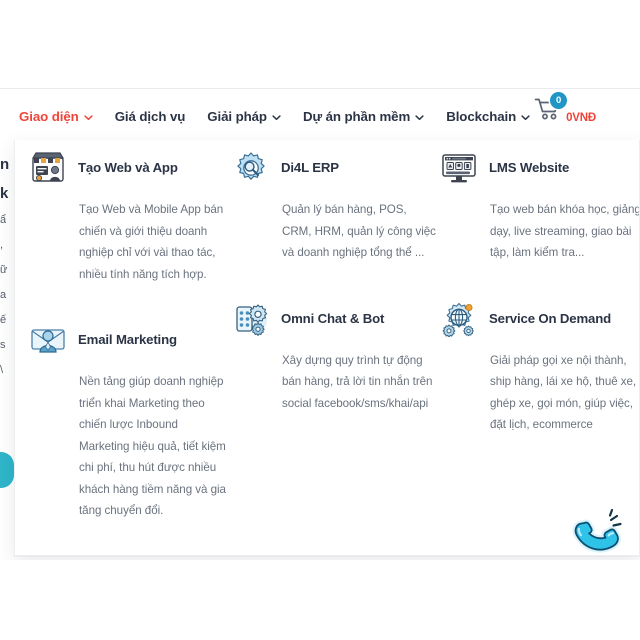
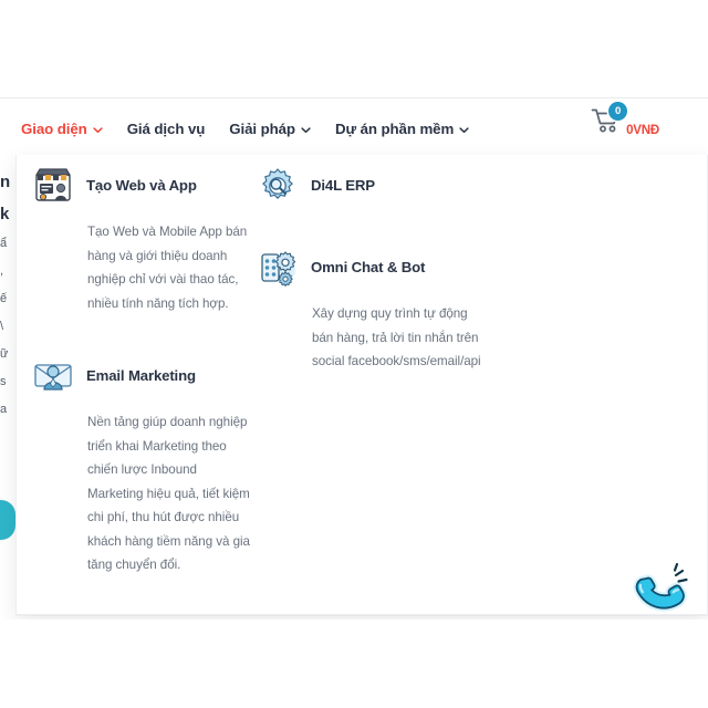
  n
  k
  ẩ
  ,
- ữ
+ ế
- a
+ \
- ế
+ ữ
  s
- \
+ a
  Giao diện
  Giá dịch vụ
  Giải pháp
  Dự án phần mềm
- Blockchain
  0
  0VNĐ
  Tạo Web và App
- Tạo Web và Mobile App bán chiến và giới thiệu doanh nghiệp chỉ với vài thao tác, nhiều tính năng tích hợp.
+ Tạo Web và Mobile App bán hàng và giới thiệu doanh nghiệp chỉ với vài thao tác, nhiều tính năng tích hợp.
  Email Marketing
  Nền tảng giúp doanh nghiệp triển khai Marketing theo chiến lược Inbound Marketing hiệu quả, tiết kiệm chi phí, thu hút được nhiều khách hàng tiềm năng và gia tăng chuyển đổi.
  Di4L ERP
- Quản lý bán hàng, POS, CRM, HRM, quản lý công việc và doanh nghiệp tổng thể ...
  Omni Chat & Bot
- Xây dựng quy trình tự động bán hàng, trả lời tin nhắn trên social facebook/sms/khai/api
+ Xây dựng quy trình tự động bán hàng, trả lời tin nhắn trên social facebook/sms/email/api
- LMS Website
- Tạo web bán khóa học, giảng dạy, live streaming, giao bài tập, làm kiểm tra...
- Service On Demand
- Giải pháp gọi xe nội thành, ship hàng, lái xe hộ, thuê xe, ghép xe, gọi món, giúp việc, đặt lịch, ecommerce
